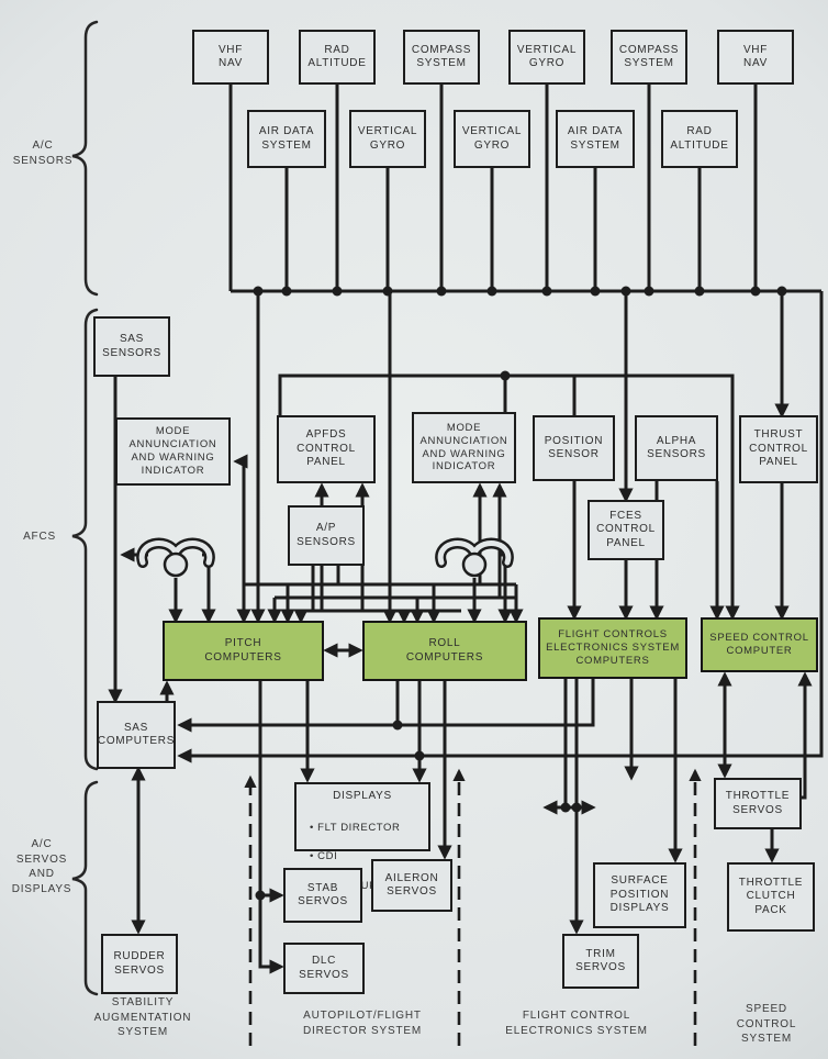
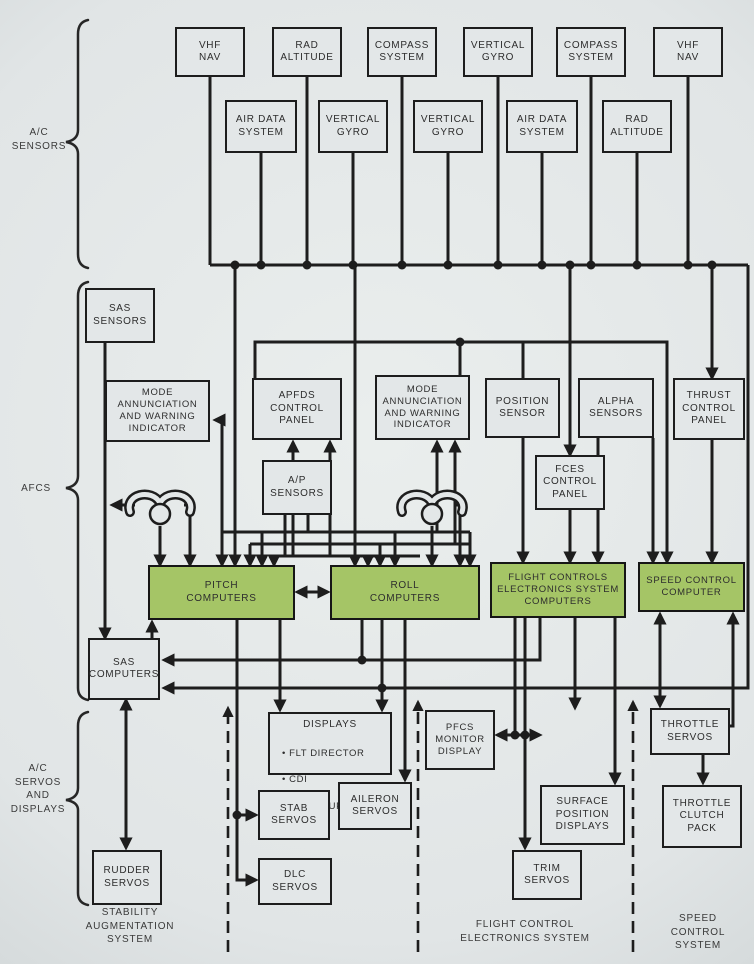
  A/C
  SENSORS
  AFCS
  A/C
  SERVOS
  AND
  DISPLAYS
  VHF
  NAV
  RAD
  ALTITUDE
  COMPASS
  SYSTEM
  VERTICAL
  GYRO
  COMPASS
  SYSTEM
  VHF
  NAV
  AIR DATA
  SYSTEM
  VERTICAL
  GYRO
  VERTICAL
  GYRO
  AIR DATA
  SYSTEM
  RAD
  ALTITUDE
  SAS
  SENSORS
  MODE
  ANNUNCIATION
  AND WARNING
  INDICATOR
  APFDS
  CONTROL
  PANEL
  A/P
  SENSORS
  MODE
  ANNUNCIATION
  AND WARNING
  INDICATOR
  POSITION
  SENSOR
  ALPHA
  SENSORS
  THRUST
  CONTROL
  PANEL
  FCES
  CONTROL
  PANEL
  PITCH
  COMPUTERS
  ROLL
  COMPUTERS
  FLIGHT CONTROLS
  ELECTRONICS SYSTEM
  COMPUTERS
  SPEED CONTROL
  COMPUTER
  SAS
  COMPUTERS
  DISPLAYS
  FLT DIRECTOR
  CDI
+ PFCS
+ MONITOR
+ DISPLAY
  THROTTLE
  SERVOS
  SURFACE
  POSITION
  DISPLAYS
  THROTTLE
  CLUTCH
  PACK
  STAB
  SERVOS
  AILERON
  SERVOS
  DLC
  SERVOS
  RUDDER
  SERVOS
  TRIM
  SERVOS
  STABILITY
  AUGMENTATION
  SYSTEM
- AUTOPILOT/FLIGHT
- DIRECTOR SYSTEM
  FLIGHT CONTROL
  ELECTRONICS SYSTEM
  SPEED
  CONTROL
  SYSTEM
